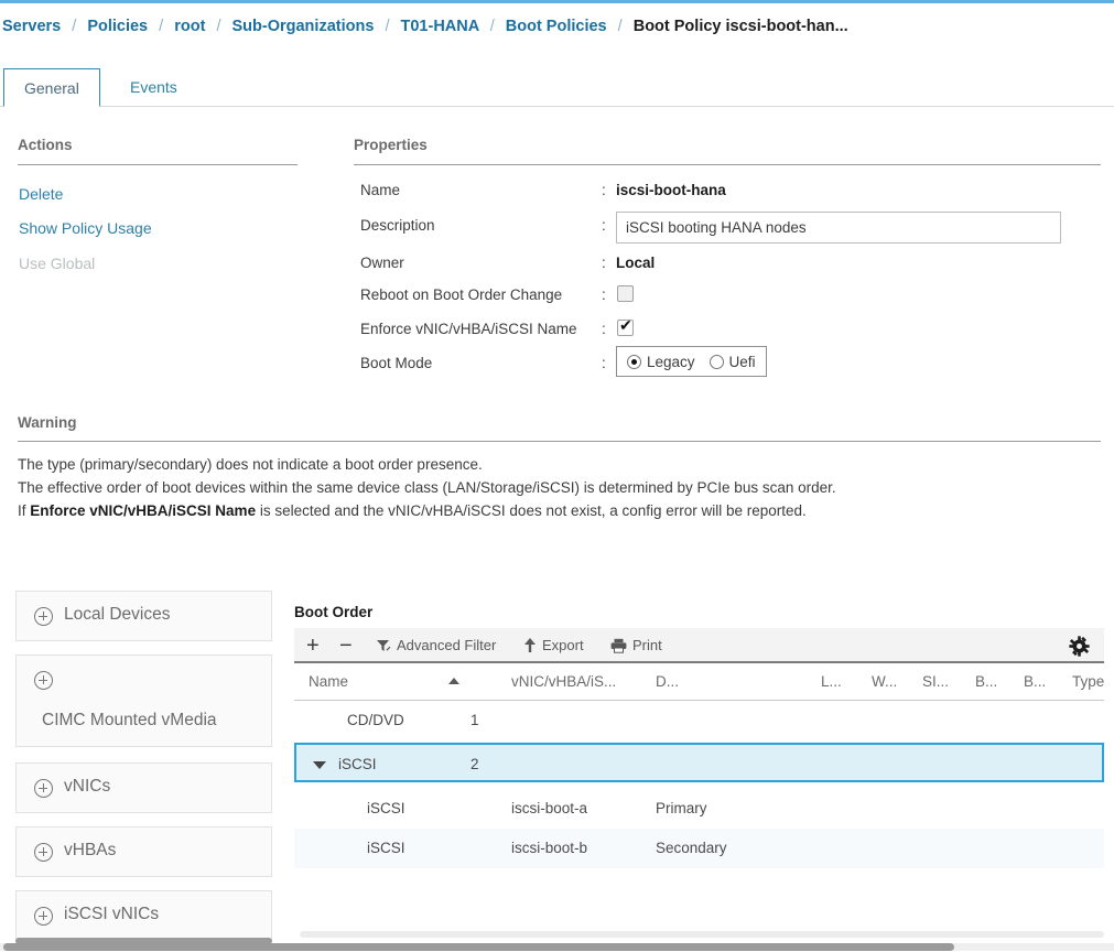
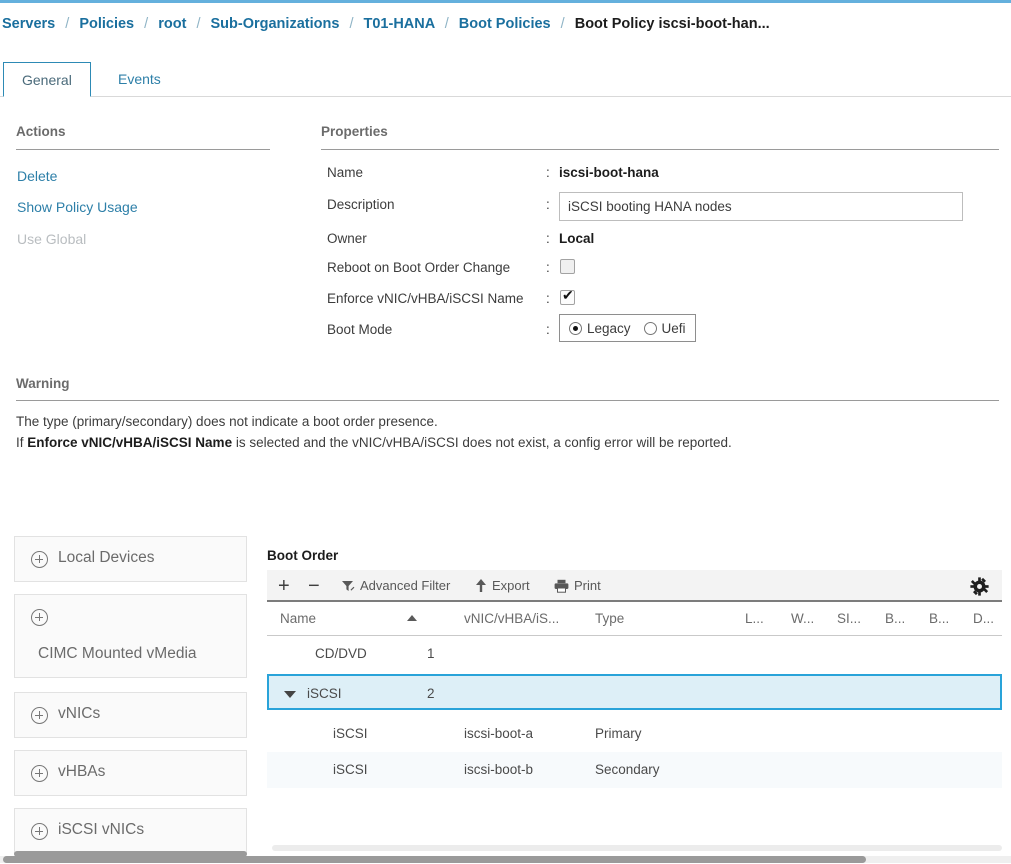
  Servers / Policies / root / Sub-Organizations / T01-HANA / Boot Policies / Boot Policy iscsi-boot-han...
  General
  Events
  Actions
  Delete
  Show Policy Usage
  Use Global
  Properties
  Name
  :
  iscsi-boot-hana
  Description
  :
  iSCSI booting HANA nodes
  Owner
  :
  Local
  Reboot on Boot Order Change
  :
  Enforce vNIC/vHBA/iSCSI Name
  :
  Boot Mode
  :
  Legacy
  Uefi
  Warning
  The type (primary/secondary) does not indicate a boot order presence.
- The effective order of boot devices within the same device class (LAN/Storage/iSCSI) is determined by PCIe bus scan order.
  If Enforce vNIC/vHBA/iSCSI Name is selected and the vNIC/vHBA/iSCSI does not exist, a config error will be reported.
  Local Devices
  CIMC Mounted vMedia
  vNICs
  vHBAs
  iSCSI vNICs
  Boot Order
  +
  −
  Advanced Filter
  Export
  Print
  Name
  vNIC/vHBA/iS...
- D...
+ Type
  L...
  W...
  SI...
  B...
  B...
- Type
+ D...
  CD/DVD
  1
  iSCSI
  2
  iSCSI
  iscsi-boot-a
  Primary
  iSCSI
  iscsi-boot-b
  Secondary
